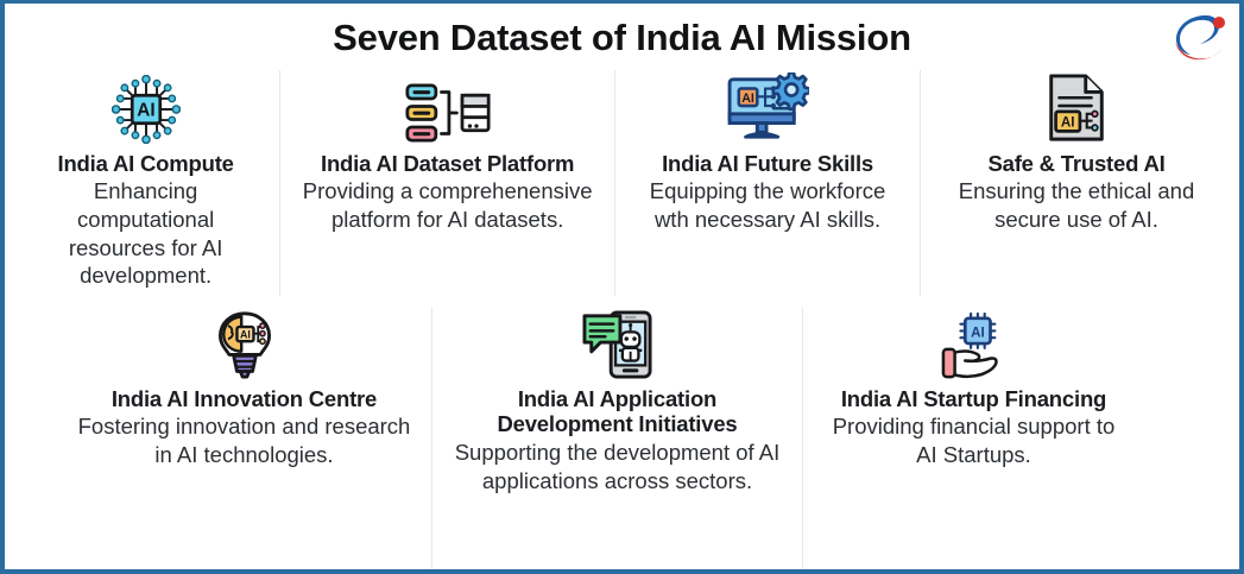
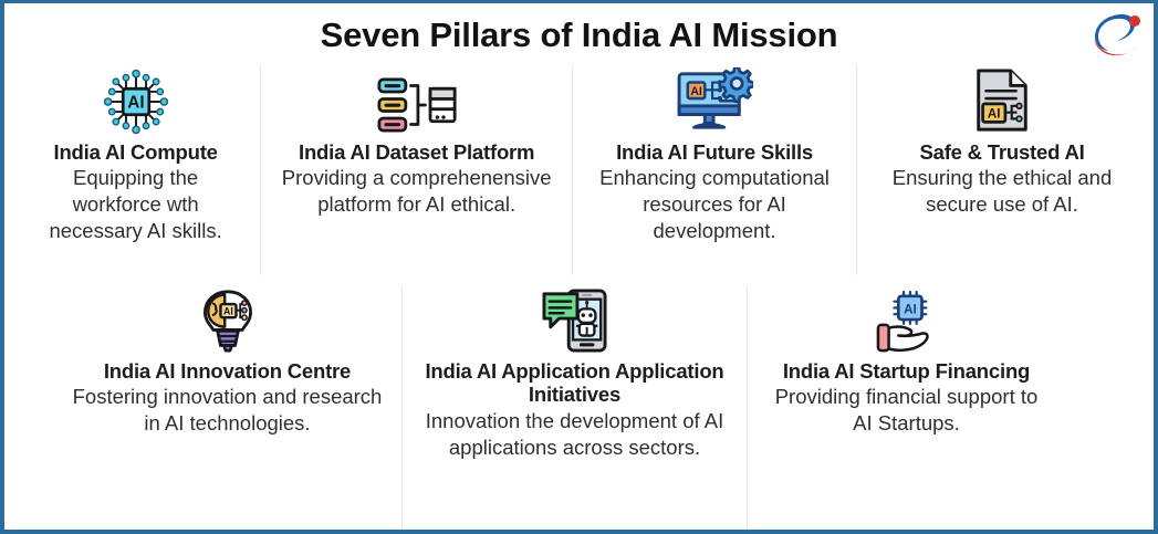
- Seven Dataset of India AI Mission
+ Seven Pillars of India AI Mission
  AI
  India AI Compute
- Enhancing computational resources for AI development.
+ Equipping the workforce wth necessary AI skills.
  India AI Dataset Platform
- Providing a comprehenensive platform for AI datasets.
+ Providing a comprehenensive platform for AI ethical.
  AI
  India AI Future Skills
- Equipping the workforce wth necessary AI skills.
+ Enhancing computational resources for AI development.
  AI
  Safe & Trusted AI
  Ensuring the ethical and secure use of AI.
  AI
  India AI Innovation Centre
  Fostering innovation and research in AI technologies.
- India AI Application Development Initiatives
+ India AI Application Application Initiatives
- Supporting the development of AI applications across sectors.
+ Innovation the development of AI applications across sectors.
  AI
  India AI Startup Financing
  Providing financial support to AI Startups.
